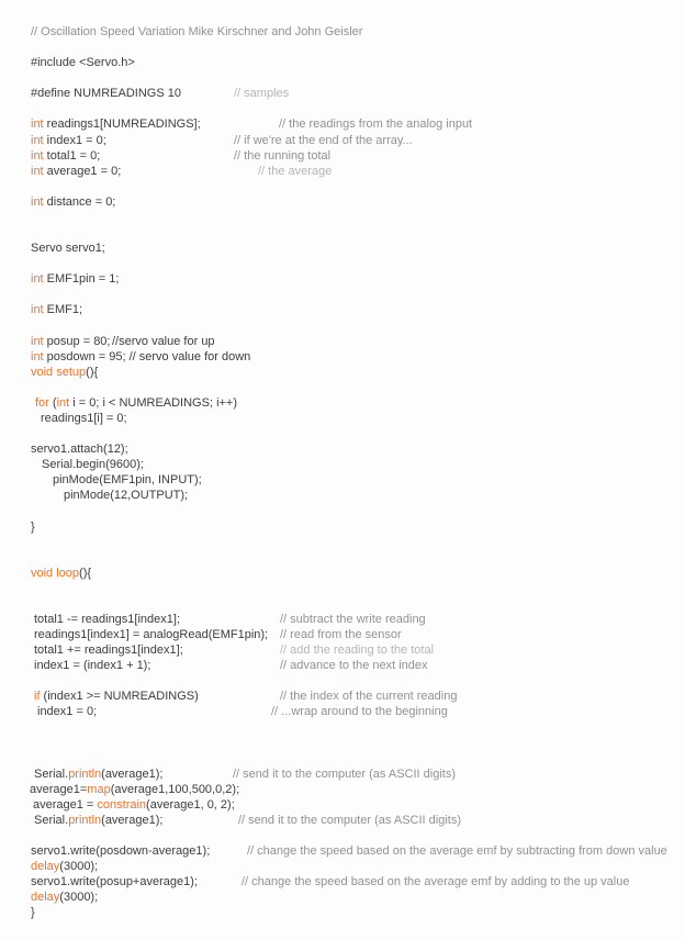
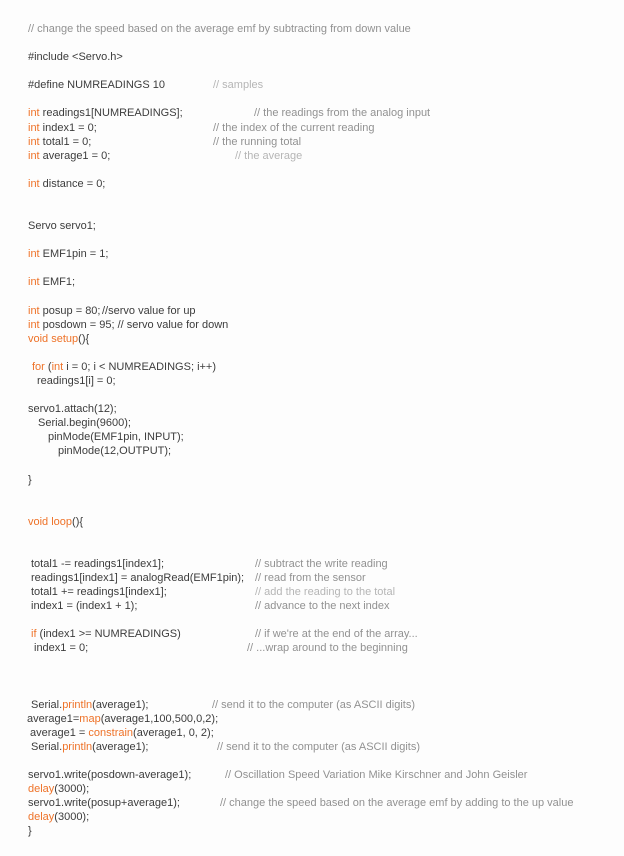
- // Oscillation Speed Variation Mike Kirschner and John Geisler
+ // change the speed based on the average emf by subtracting from down value
  #include <Servo.h>
  #define NUMREADINGS 10
  // samples
  int readings1[NUMREADINGS];
  // the readings from the analog input
  int index1 = 0;
- // if we're at the end of the array...
+ // the index of the current reading
  int total1 = 0;
  // the running total
  int average1 = 0;
  // the average
  int distance = 0;
  Servo servo1;
  int EMF1pin = 1;
  int EMF1;
  int posup = 80;
  //servo value for up
  int posdown = 95; // servo value for down
  void setup(){
  for (int i = 0; i < NUMREADINGS; i++)
  readings1[i] = 0;
  servo1.attach(12);
  Serial.begin(9600);
  pinMode(EMF1pin, INPUT);
  pinMode(12,OUTPUT);
  }
  void loop(){
  total1 -= readings1[index1];
  // subtract the write reading
  readings1[index1] = analogRead(EMF1pin);
  // read from the sensor
  total1 += readings1[index1];
  // add the reading to the total
  index1 = (index1 + 1);
  // advance to the next index
  if (index1 >= NUMREADINGS)
- // the index of the current reading
+ // if we're at the end of the array...
  index1 = 0;
  // ...wrap around to the beginning
  Serial.println(average1);
  // send it to the computer (as ASCII digits)
  average1=map(average1,100,500,0,2);
  average1 = constrain(average1, 0, 2);
  Serial.println(average1);
  // send it to the computer (as ASCII digits)
  servo1.write(posdown-average1);
- // change the speed based on the average emf by subtracting from down value
+ // Oscillation Speed Variation Mike Kirschner and John Geisler
  delay(3000);
  servo1.write(posup+average1);
  // change the speed based on the average emf by adding to the up value
  delay(3000);
  }
